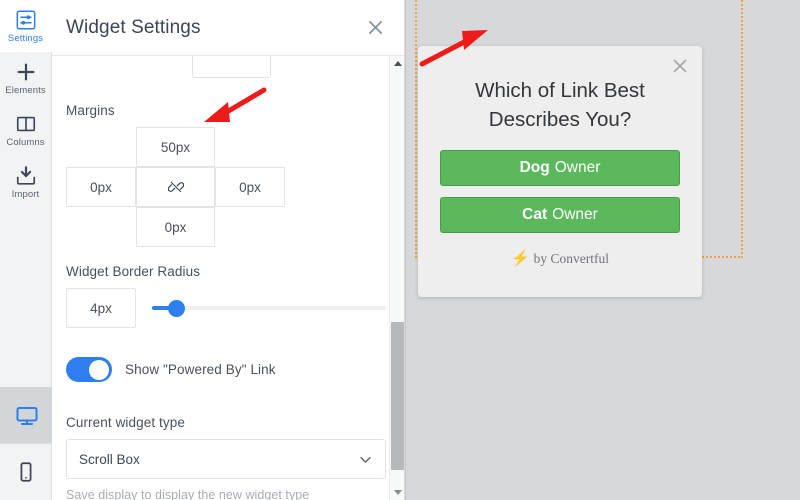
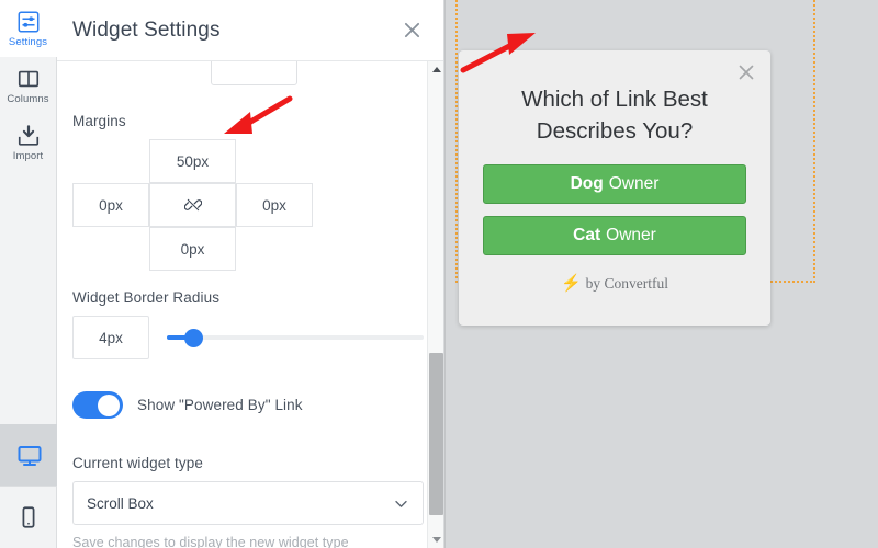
  Settings
- Elements
  Columns
  Import
  Widget Settings
  Margins
  50px
  0px
  0px
  0px
  Widget Border Radius
  4px
  Show "Powered By" Link
  Current widget type
  Scroll Box
- Save display to display the new widget type
+ Save changes to display the new widget type
  Which of Link Best Describes You?
  Dog
  Owner
  Cat
  Owner
  ⚡
  by Convertful
